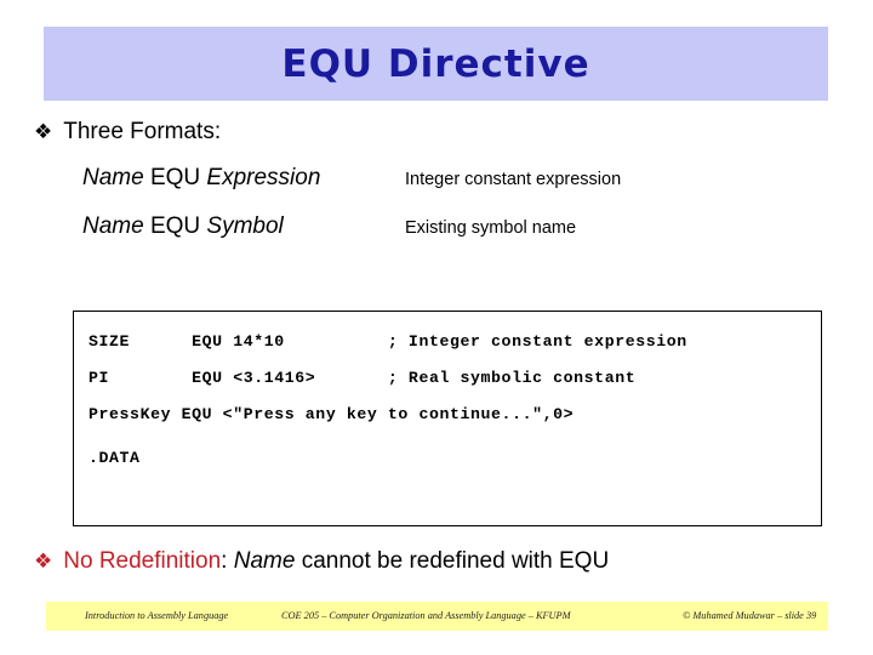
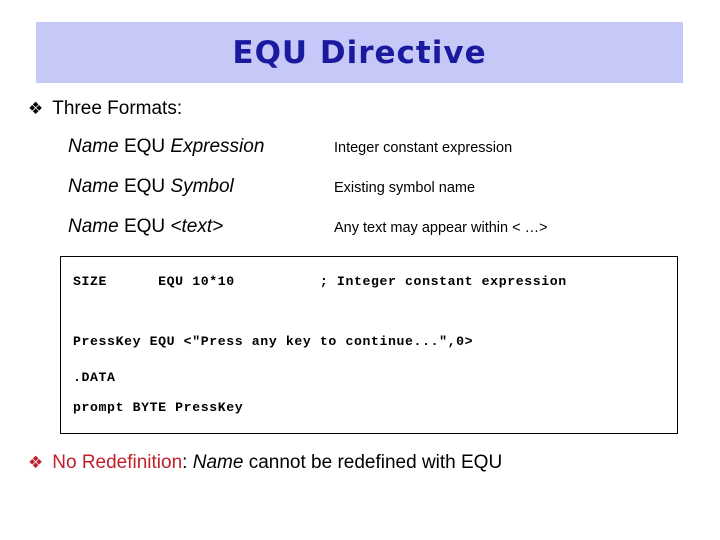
  EQU Directive
  ❖
  Three Formats:
  Name EQU Expression Integer constant expression
  Name EQU Symbol Existing symbol name
+ Name EQU <text> Any text may appear within < …>
- SIZE EQU 14*10 ; Integer constant expression
+ SIZE EQU 10*10 ; Integer constant expression
- PI EQU <3.1416> ; Real symbolic constant
  PressKey EQU <"Press any key to continue...",0>
  .DATA
+ prompt BYTE PressKey
  ❖
  No Redefinition: Name cannot be redefined with EQU
- Introduction to Assembly Language
- COE 205 – Computer Organization and Assembly Language – KFUPM
- © Muhamed Mudawar – slide 39
